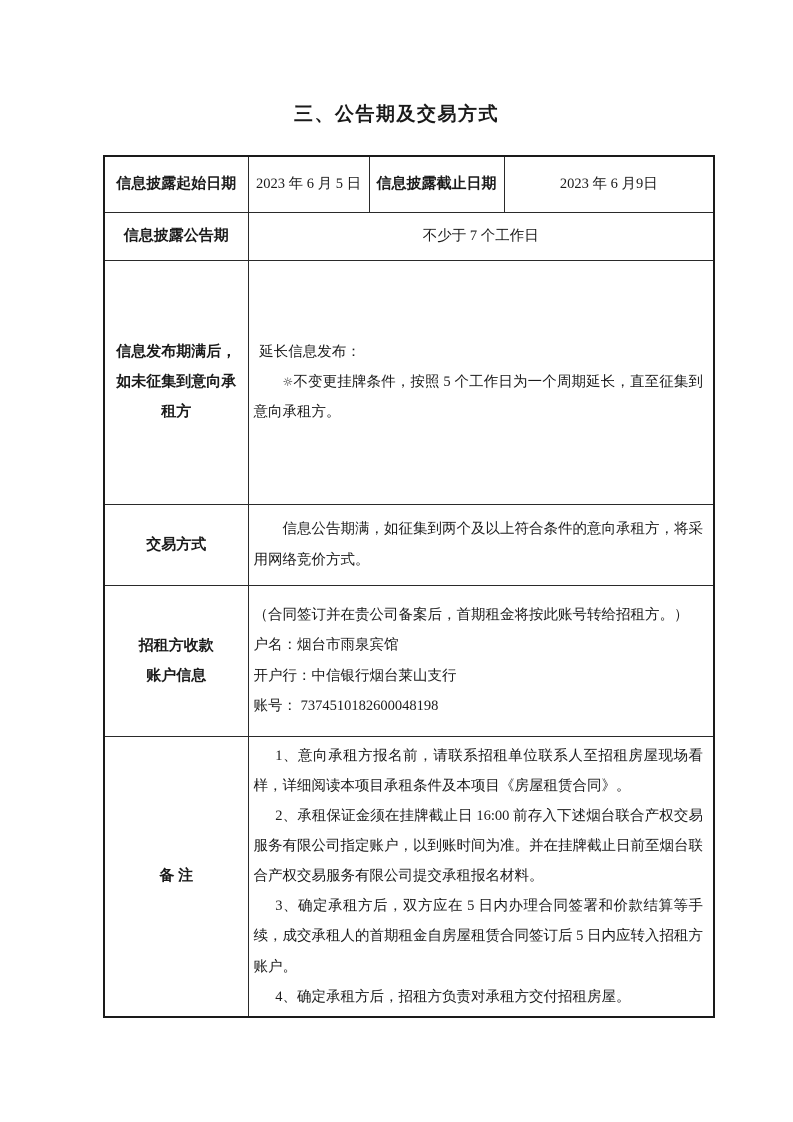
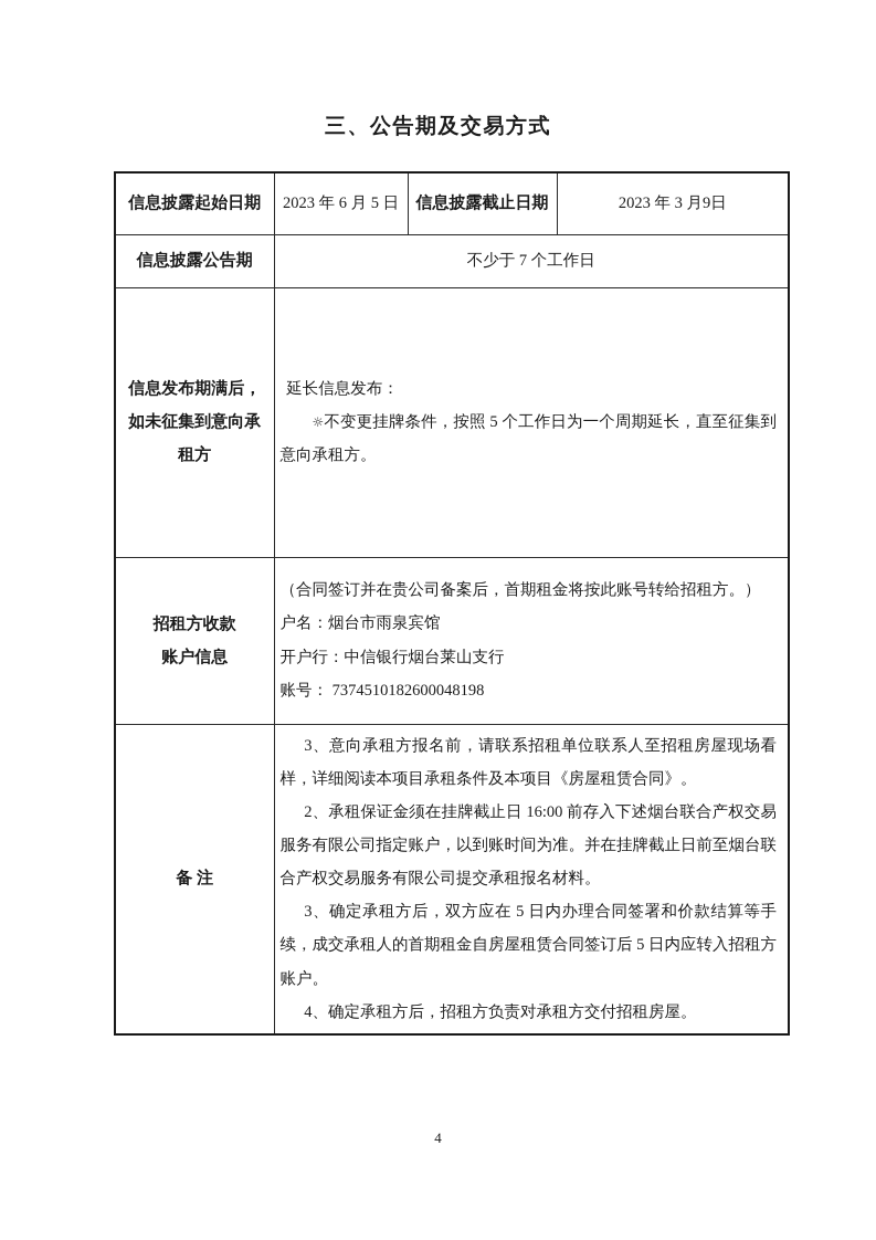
  三、公告期及交易方式
- 信息披露起始日期	2023 年 6 月 5 日	信息披露截止日期	2023 年 6 月9日
+ 信息披露起始日期	2023 年 6 月 5 日	信息披露截止日期	2023 年 3 月9日
  信息披露公告期	不少于 7 个工作日
  信息发布期满后，如未征集到意向承租方	延长信息发布： ☼不变更挂牌条件，按照 5 个工作日为一个周期延长，直至征集到意向承租方。
- 交易方式	信息公告期满，如征集到两个及以上符合条件的意向承租方，将采用网络竞价方式。
  招租方收款 账户信息	（合同签订并在贵公司备案后，首期租金将按此账号转给招租方。） 户名：烟台市雨泉宾馆 开户行：中信银行烟台莱山支行 账号： 7374510182600048198
- 备 注	1、意向承租方报名前，请联系招租单位联系人至招租房屋现场看样，详细阅读本项目承租条件及本项目《房屋租赁合同》。 2、承租保证金须在挂牌截止日 16:00 前存入下述烟台联合产权交易服务有限公司指定账户，以到账时间为准。并在挂牌截止日前至烟台联合产权交易服务有限公司提交承租报名材料。 3、确定承租方后，双方应在 5 日内办理合同签署和价款结算等手续，成交承租人的首期租金自房屋租赁合同签订后 5 日内应转入招租方账户。 4、确定承租方后，招租方负责对承租方交付招租房屋。
+ 备 注	3、意向承租方报名前，请联系招租单位联系人至招租房屋现场看样，详细阅读本项目承租条件及本项目《房屋租赁合同》。 2、承租保证金须在挂牌截止日 16:00 前存入下述烟台联合产权交易服务有限公司指定账户，以到账时间为准。并在挂牌截止日前至烟台联合产权交易服务有限公司提交承租报名材料。 3、确定承租方后，双方应在 5 日内办理合同签署和价款结算等手续，成交承租人的首期租金自房屋租赁合同签订后 5 日内应转入招租方账户。 4、确定承租方后，招租方负责对承租方交付招租房屋。
+ 4
